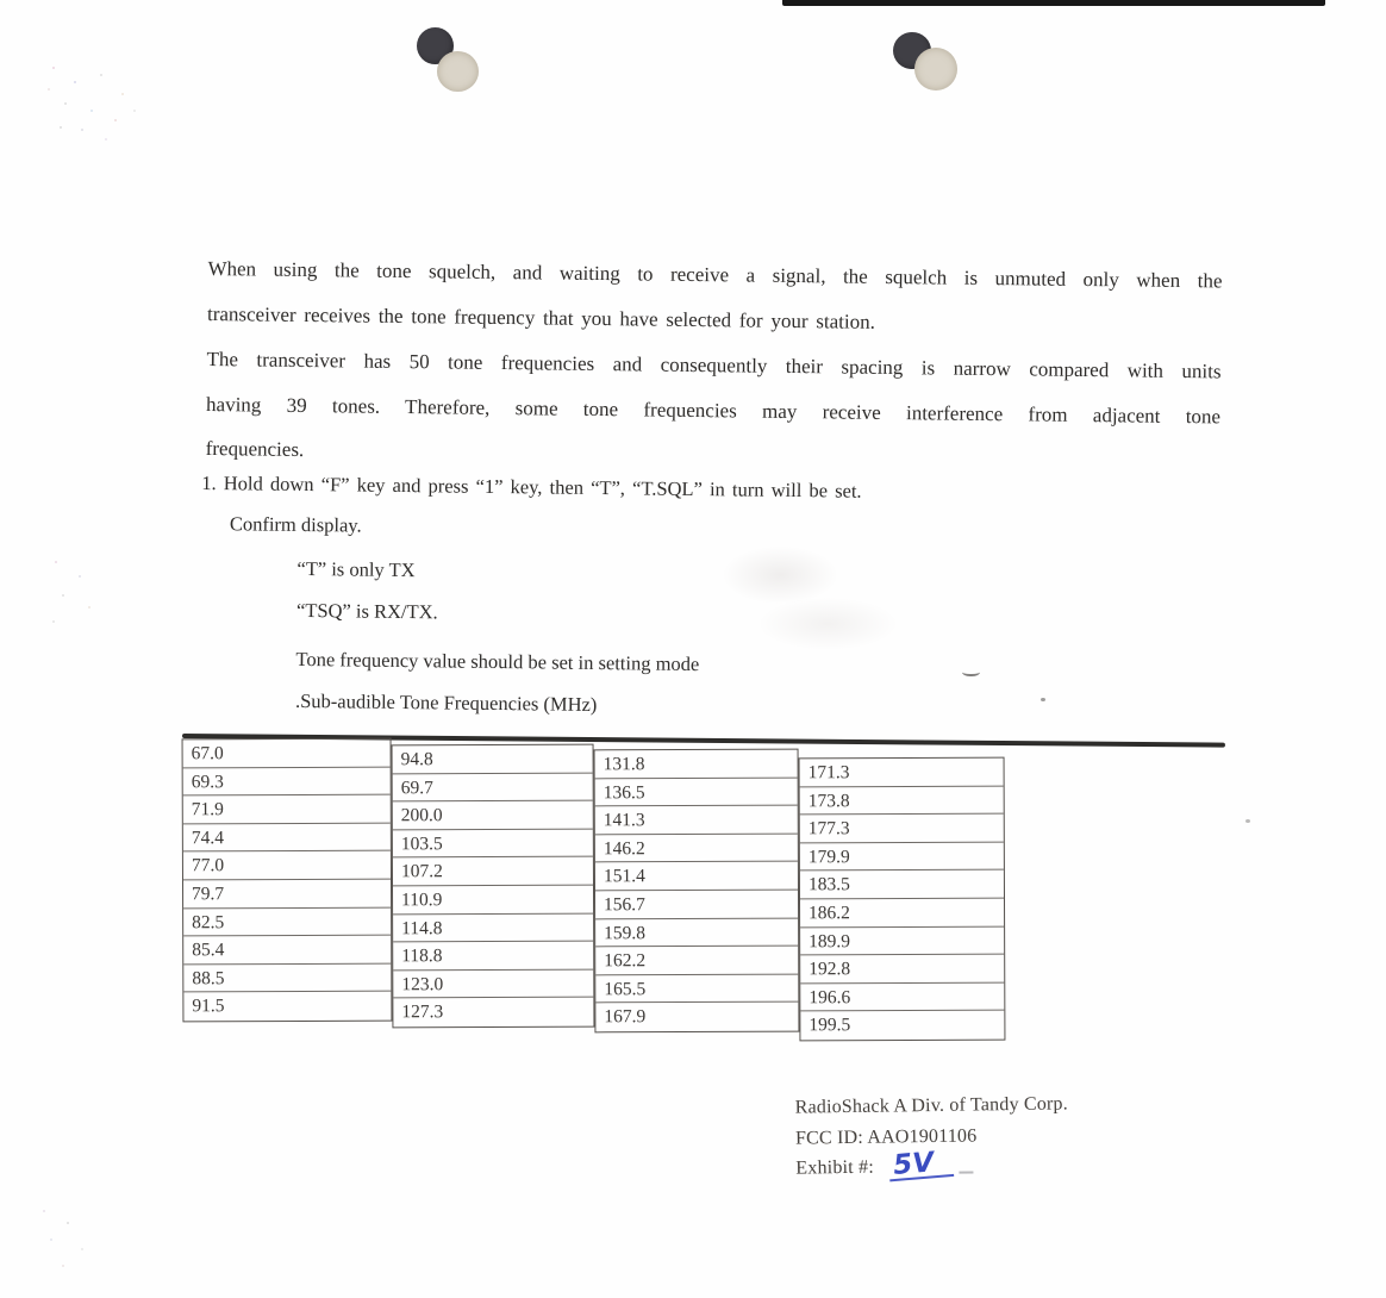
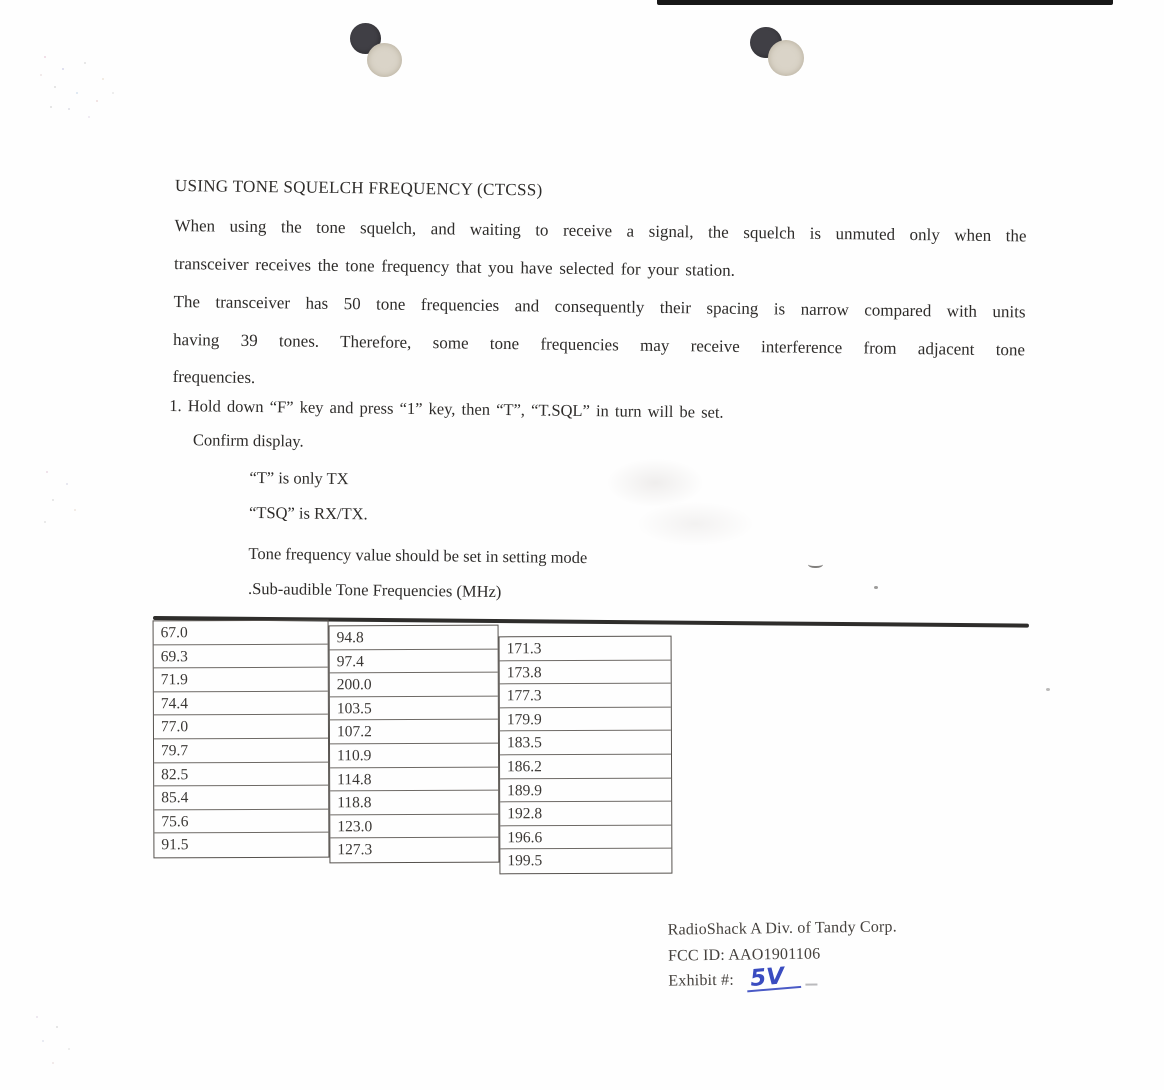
+ USING TONE SQUELCH FREQUENCY (CTCSS)
  When using the tone squelch, and waiting to receive a signal, the squelch is unmuted only when the
  transceiver receives the tone frequency that you have selected for your station.
  The transceiver has 50 tone frequencies and consequently their spacing is narrow compared with units
  having 39 tones. Therefore, some tone frequencies may receive interference from adjacent tone
  frequencies.
  1. Hold down “F” key and press “1” key, then “T”, “T.SQL” in turn will be set.
  Confirm display.
  “T” is only TX
  “TSQ” is RX/TX.
  Tone frequency value should be set in setting mode
  .Sub-audible Tone Frequencies (MHz)
  67.0
  69.3
  71.9
  74.4
  77.0
  79.7
  82.5
  85.4
- 88.5
+ 75.6
  91.5
  94.8
- 69.7
+ 97.4
  200.0
  103.5
  107.2
  110.9
  114.8
  118.8
  123.0
  127.3
- 131.8
- 136.5
- 141.3
- 146.2
- 151.4
- 156.7
- 159.8
- 162.2
- 165.5
- 167.9
  171.3
  173.8
  177.3
  179.9
  183.5
  186.2
  189.9
  192.8
  196.6
  199.5
  RadioShack A Div. of Tandy Corp.
  FCC ID: AAO1901106
